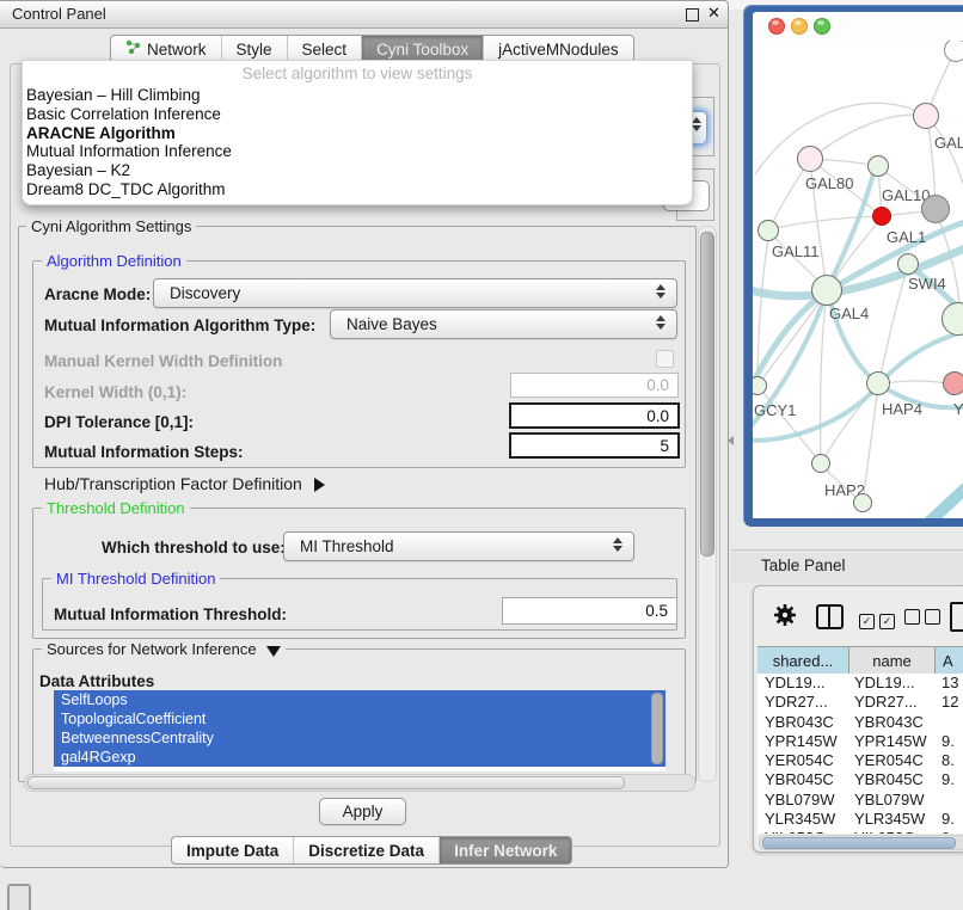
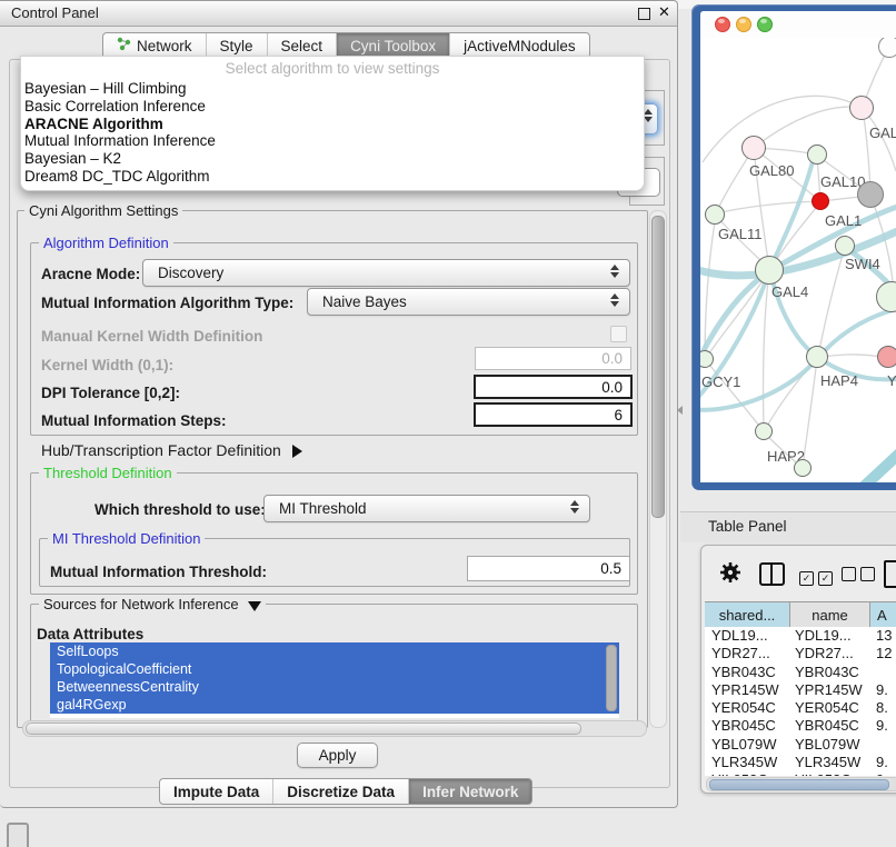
  Control Panel
  ✕
  Network
  Style
  Select
  Cyni Toolbox
  jActiveMNodules
  Select algorithm to view settings
  Bayesian – Hill Climbing
  Basic Correlation Inference
  ARACNE Algorithm
  Mutual Information Inference
  Bayesian – K2
  Dream8 DC_TDC Algorithm
  Cyni Algorithm Settings
  Algorithm Definition
  Aracne Mode:
  Discovery
  Mutual Information Algorithm Type:
  Naive Bayes
  Manual Kernel Width Definition
  Kernel Width (0,1):
  0.0
- DPI Tolerance [0,1]:
+ DPI Tolerance [0,2]:
  0.0
  Mutual Information Steps:
- 5
+ 6
  Hub/Transcription Factor Definition
  Threshold Definition
  Which threshold to use
  MI Threshold
  MI Threshold Definition
  Mutual Information Threshold:
  0.5
  Sources for Network Inference
  Data Attributes
  SelfLoops
  TopologicalCoefficient
  BetweennessCentrality
  gal4RGexp
  Apply
  Impute Data
  Discretize Data
  Infer Network
  GAL
  GAL80
  GAL10
  GAL1
  GAL11
  SWI4
  GAL4
  GCY1
  HAP4
  Y
  HAP2
  Table Panel
  ✓ ✓
  shared...
  name
  A
  YDL19...
  YDL19...
  13
  YDR27...
  YDR27...
  12
  YBR043C
  YBR043C
  YPR145W
  YPR145W
  9.
  YER054C
  YER054C
  8.
  YBR045C
  YBR045C
  9.
  YBL079W
  YBL079W
  YLR345W
  YLR345W
  9.
